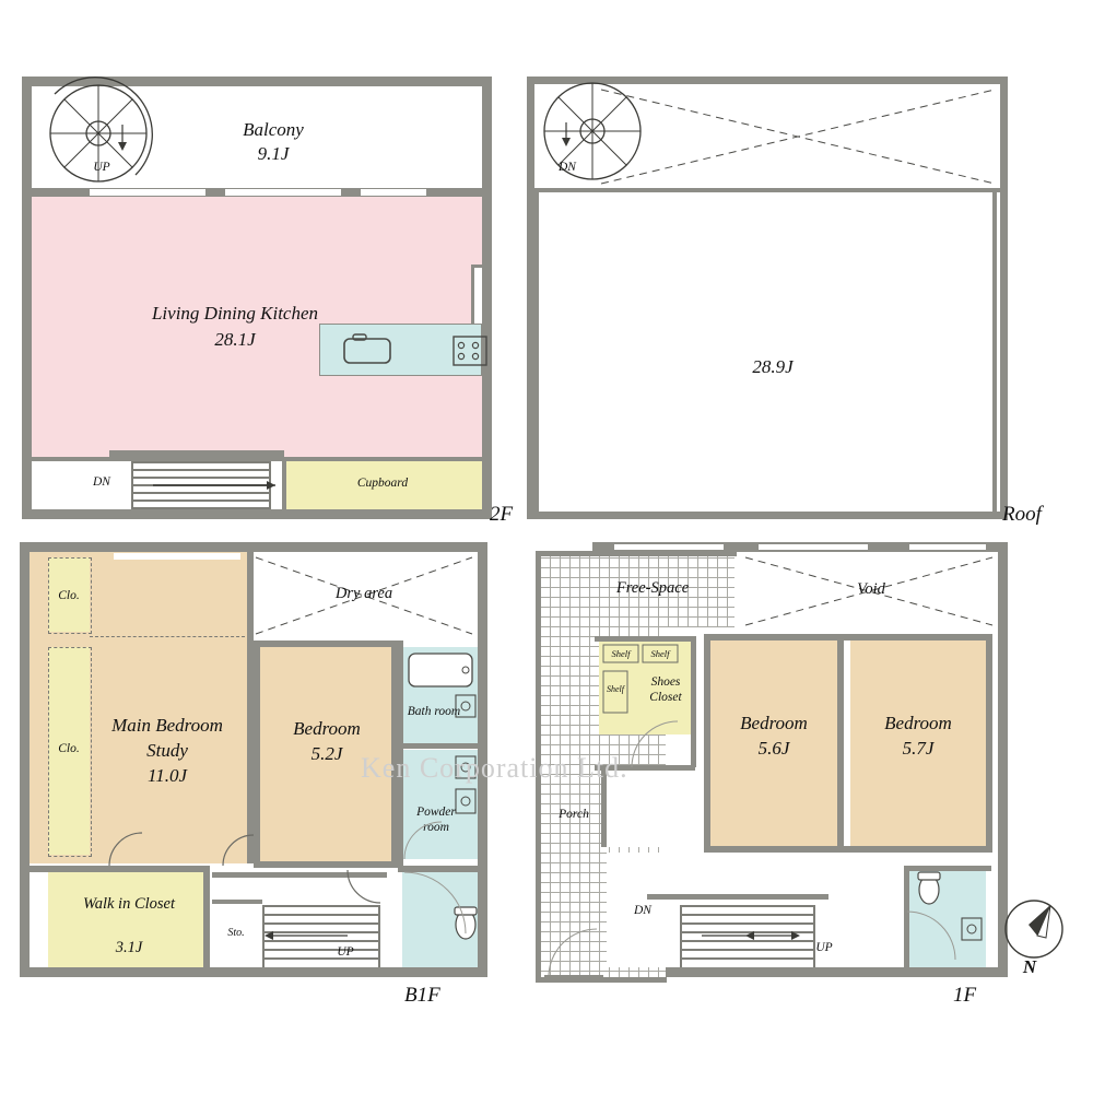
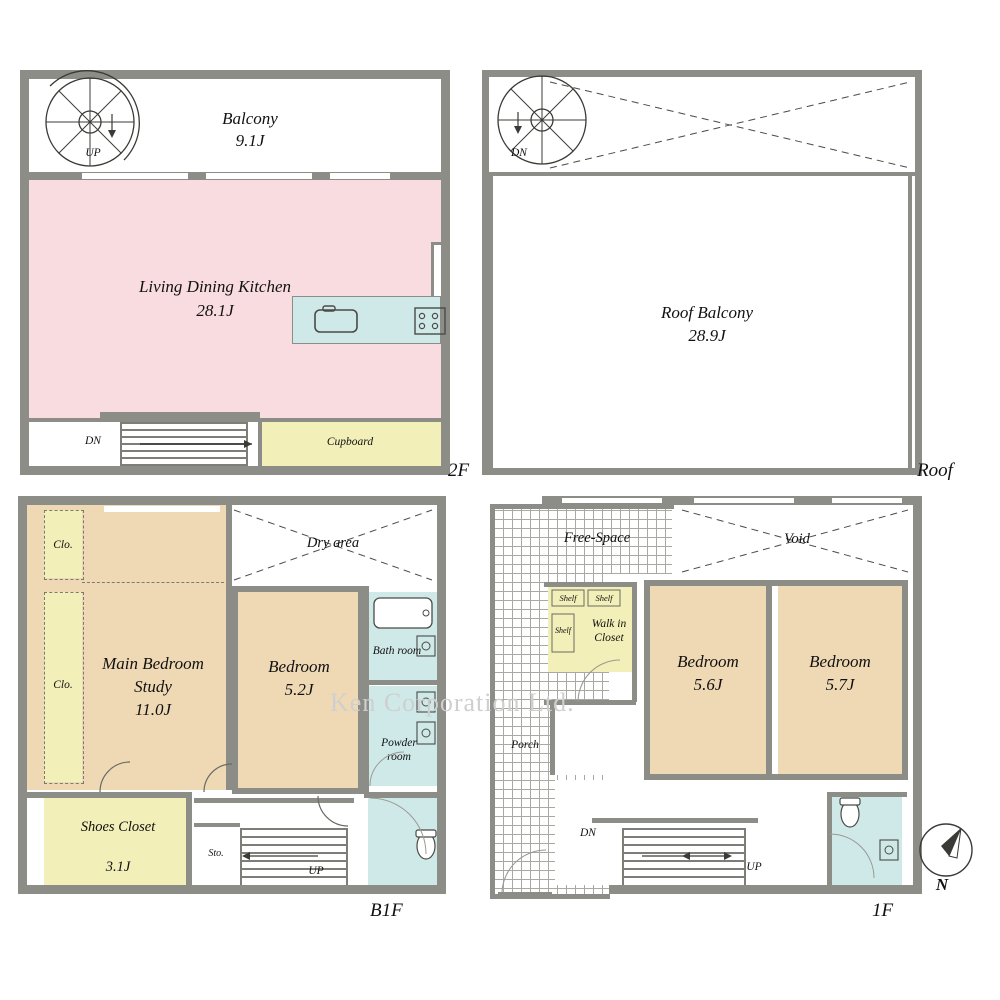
  UP
  DN
  Balcony
  9.1J
  Living Dining Kitchen
  28.1J
  Cupboard
  2F
  DN
+ Roof Balcony
  28.9J
  Roof
  Dry area
  Clo.
  Clo.
  Main Bedroom
  Study
  11.0J
  Bedroom
  5.2J
  Bath room
  Powder room
- Walk in Closet
+ Shoes Closet
  3.1J
  Sto.
  UP
  B1F
  Free-Space
  Void
  Shelf
  Shelf
  Shelf
- Shoes Closet
+ Walk in Closet
  Bedroom
  5.6J
  Bedroom
  5.7J
  Porch
  DN
  UP
  1F
  N
  Ken Corporation Ltd.
